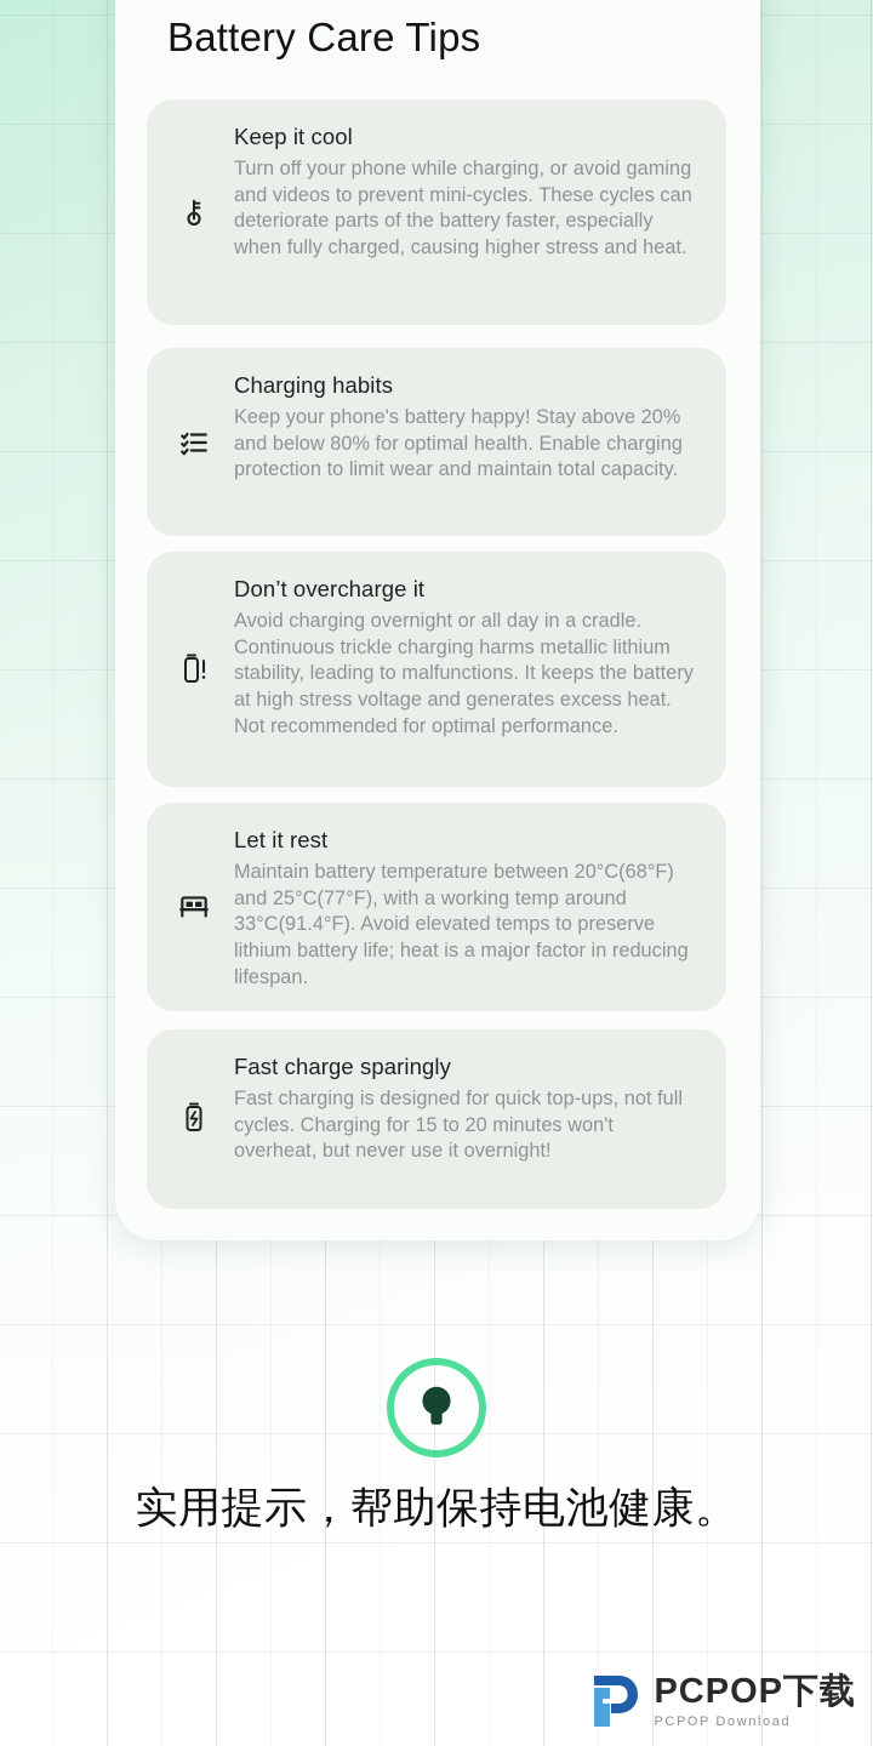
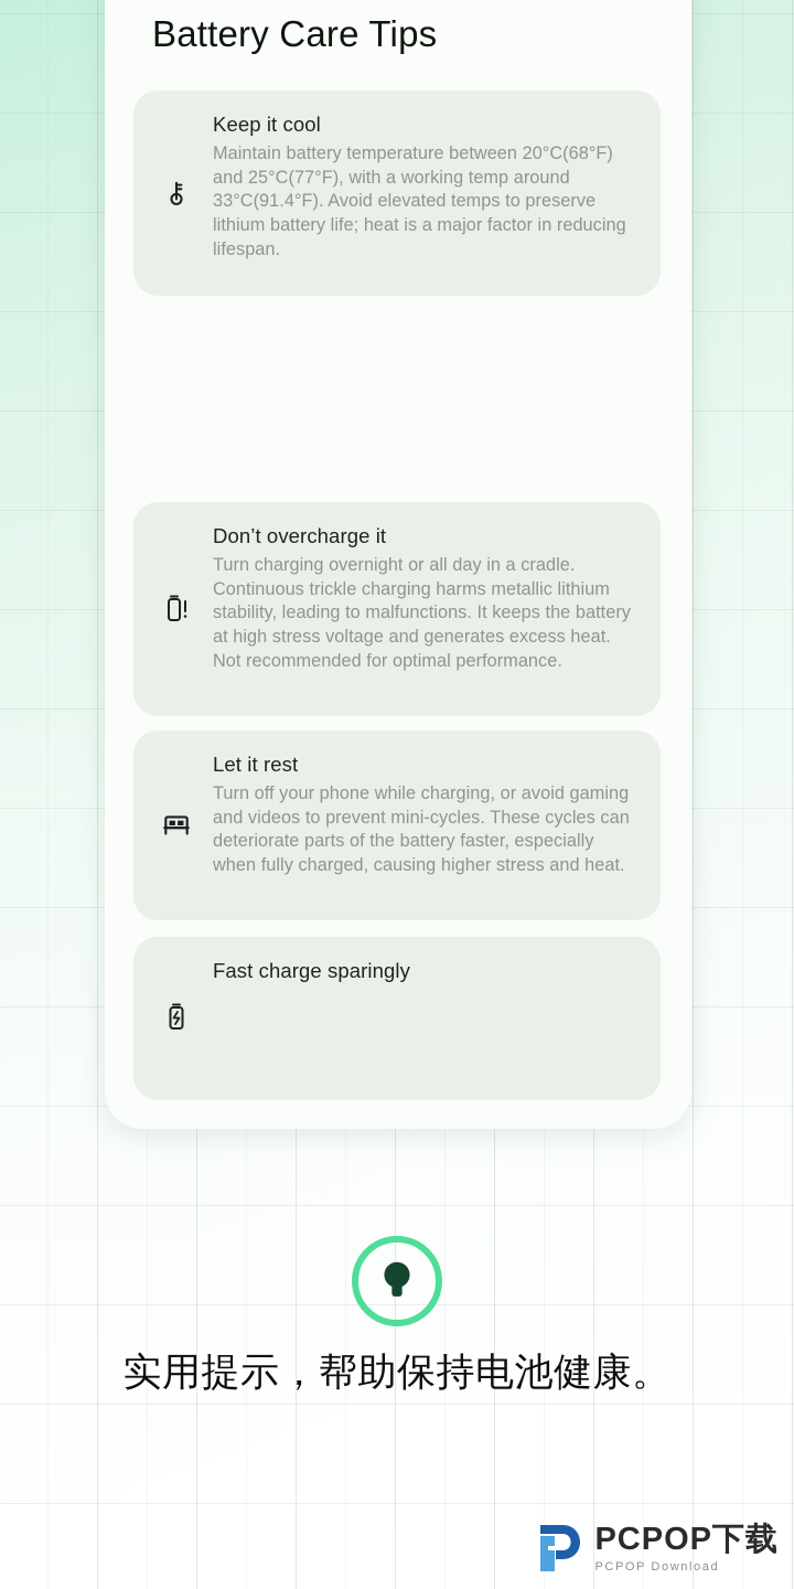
  Battery Care Tips
  Keep it cool
- Turn off your phone while charging, or avoid gaming and videos to prevent mini-cycles. These cycles can deteriorate parts of the battery faster, especially when fully charged, causing higher stress and heat.
+ Maintain battery temperature between 20°C(68°F) and 25°C(77°F), with a working temp around 33°C(91.4°F). Avoid elevated temps to preserve lithium battery life; heat is a major factor in reducing lifespan.
- Charging habits
- Keep your phone's battery happy! Stay above 20% and below 80% for optimal health. Enable charging protection to limit wear and maintain total capacity.
  Don’t overcharge it
- Avoid charging overnight or all day in a cradle. Continuous trickle charging harms metallic lithium stability, leading to malfunctions. It keeps the battery at high stress voltage and generates excess heat. Not recommended for optimal performance.
+ Turn charging overnight or all day in a cradle. Continuous trickle charging harms metallic lithium stability, leading to malfunctions. It keeps the battery at high stress voltage and generates excess heat. Not recommended for optimal performance.
  Let it rest
- Maintain battery temperature between 20°C(68°F) and 25°C(77°F), with a working temp around 33°C(91.4°F). Avoid elevated temps to preserve lithium battery life; heat is a major factor in reducing lifespan.
+ Turn off your phone while charging, or avoid gaming and videos to prevent mini-cycles. These cycles can deteriorate parts of the battery faster, especially when fully charged, causing higher stress and heat.
  Fast charge sparingly
- Fast charging is designed for quick top-ups, not full cycles. Charging for 15 to 20 minutes won't overheat, but never use it overnight!
  实用提示，帮助保持电池健康。
  PCPOP下载
  PCPOP Download
